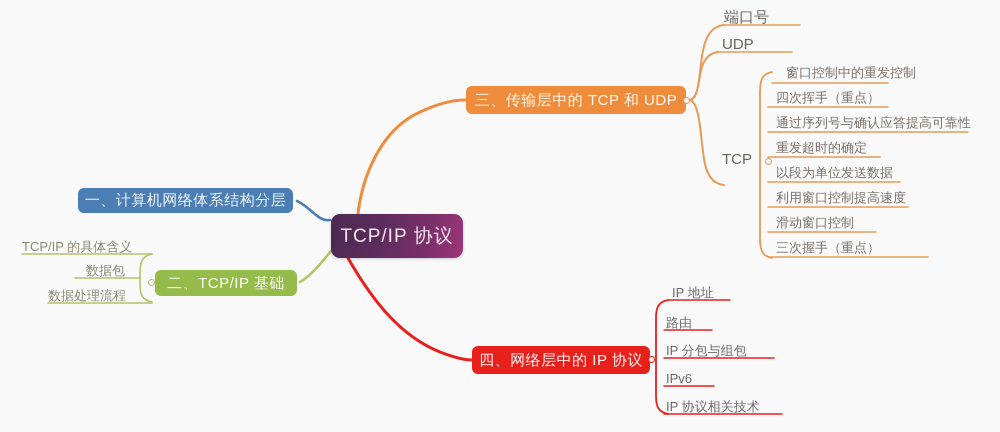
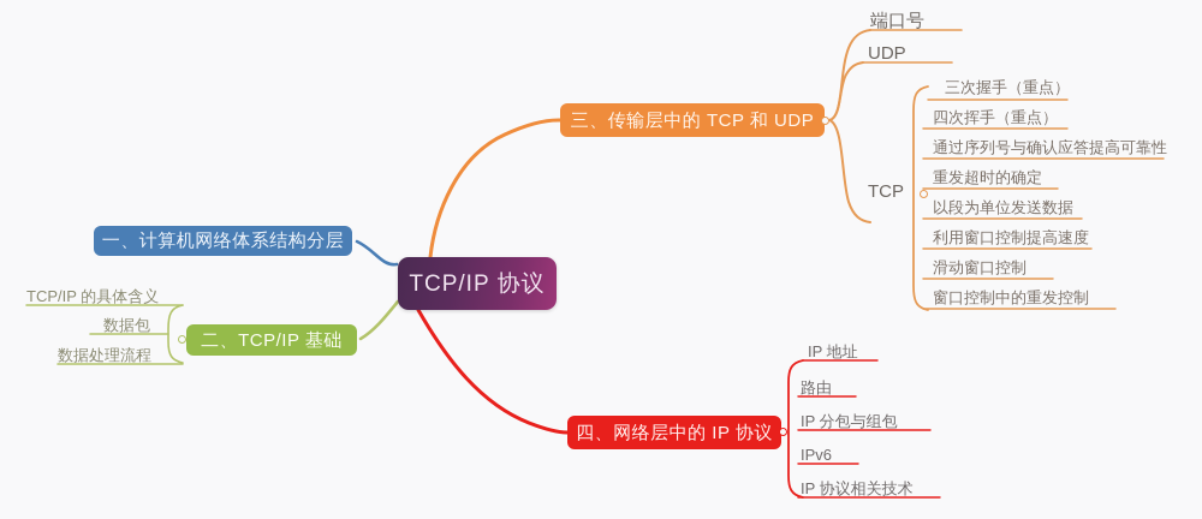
  TCP/IP 协议
  一、计算机网络体系结构分层
  二、TCP/IP 基础
  TCP/IP 的具体含义
  数据包
  数据处理流程
  三、传输层中的 TCP 和 UDP
  端口号
  UDP
  TCP
- 窗口控制中的重发控制
+ 三次握手（重点）
  四次挥手（重点）
  通过序列号与确认应答提高可靠性
  重发超时的确定
  以段为单位发送数据
  利用窗口控制提高速度
  滑动窗口控制
- 三次握手（重点）
+ 窗口控制中的重发控制
  四、网络层中的 IP 协议
  IP 地址
  路由
  IP 分包与组包
  IPv6
  IP 协议相关技术
